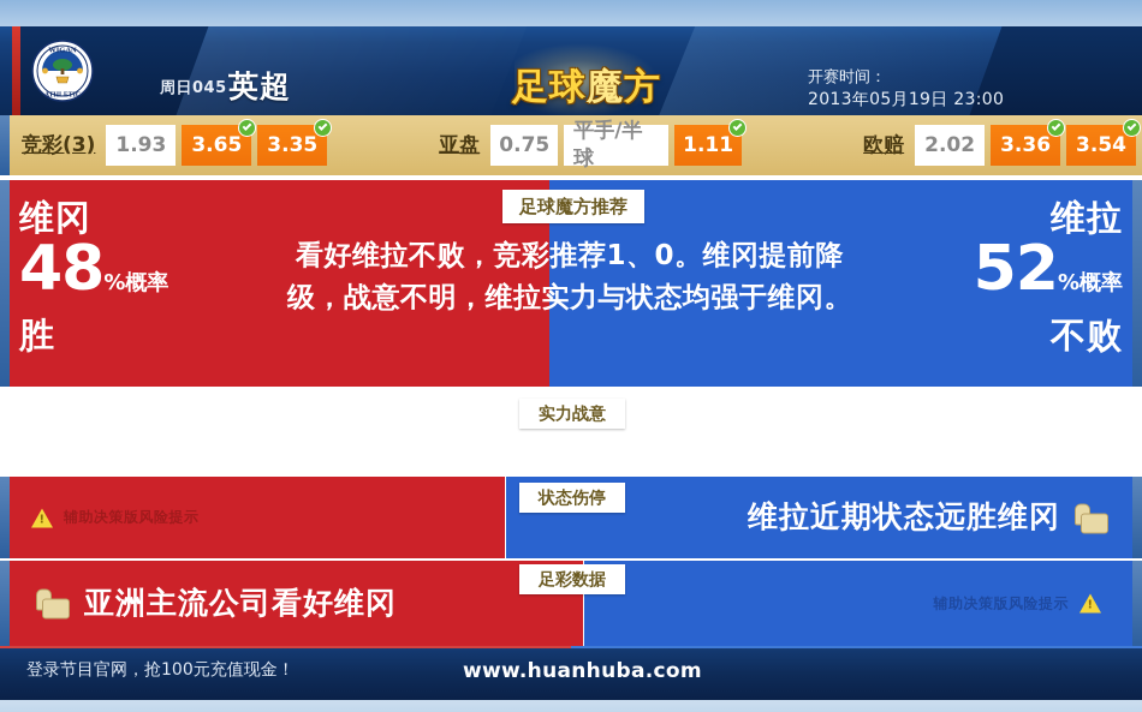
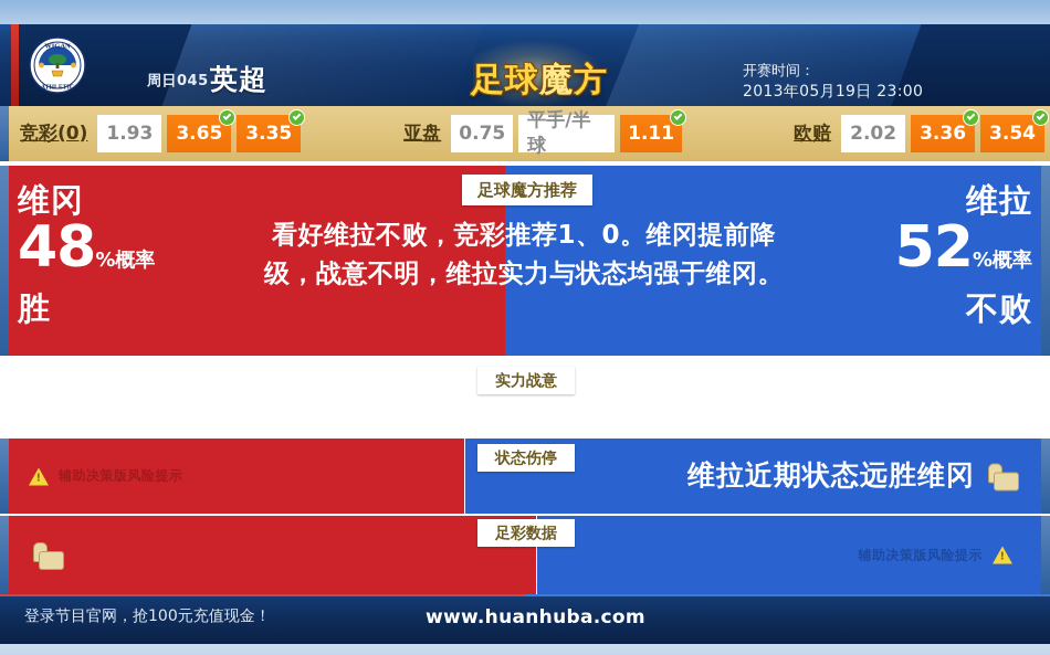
  周日045
  英超
  足球魔方
  开赛时间：
  2013年05月19日 23:00
- 竞彩(3)
+ 竞彩(0)
  1.93
  3.65
  3.35
  亚盘
  0.75
  平手/半球
  1.11
  欧赔
  2.02
  3.36
  3.54
  维冈
  48%概率
  胜
  维拉
  52%概率
  不败
  看好维拉不败，竞彩推荐1、0。维冈提前降级，战意不明，维拉实力与状态均强于维冈。
  足球魔方推荐
  实力战意
  辅助决策版风险提示
  维拉近期状态远胜维冈
  状态伤停
- 亚洲主流公司看好维冈
  辅助决策版风险提示
  足彩数据
  登录节目官网，抢100元充值现金！
  www.huanhuba.com
